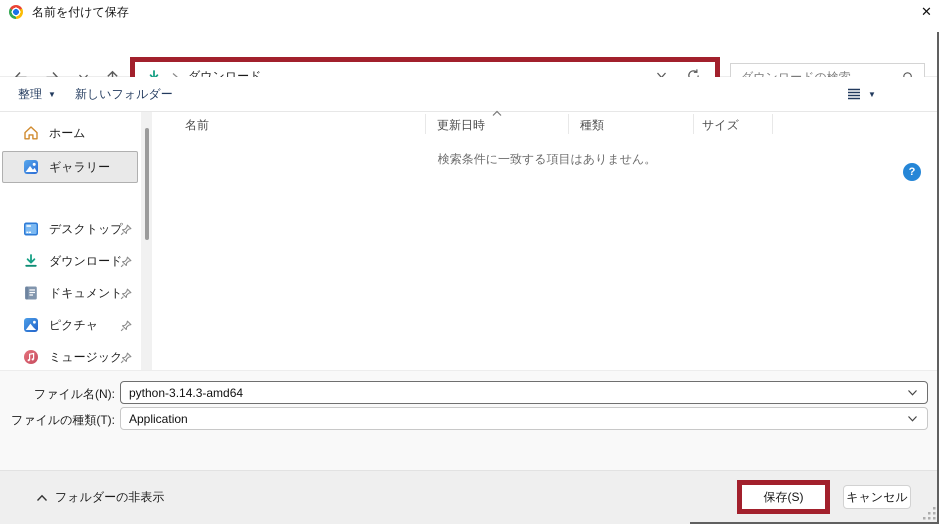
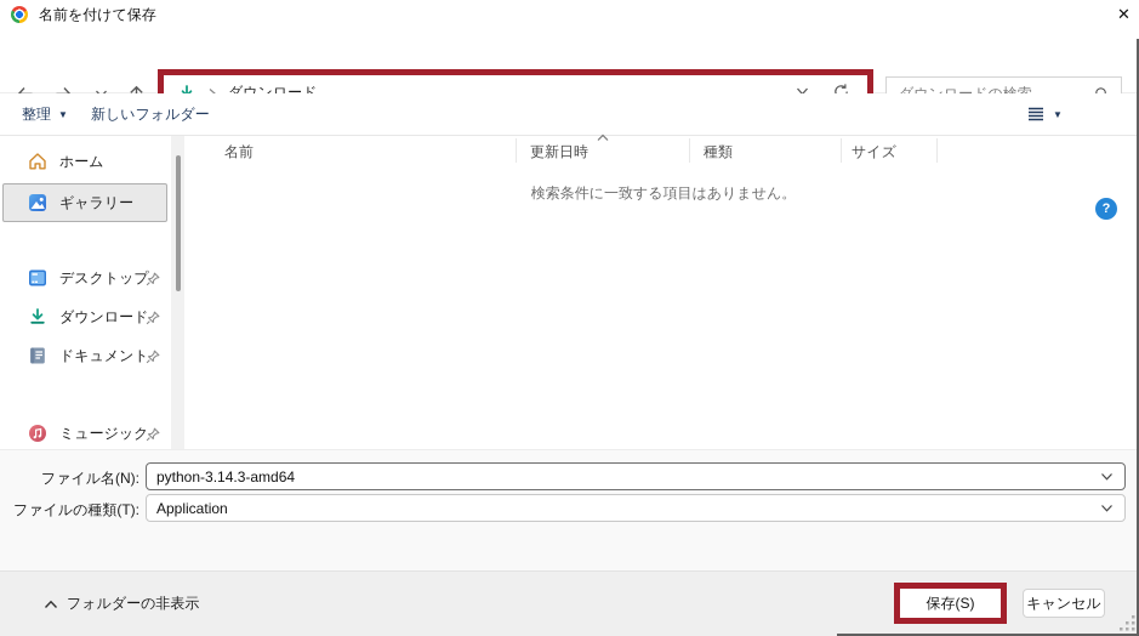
  名前を付けて保存
  ✕
  ダウンロード
  整理
  ▼
  新しいフォルダー
  ▼
  ?
  ホーム
  ギャラリー
  デスクトップ
  ダウンロード
  ドキュメント
- ピクチャ
  ミュージック
  名前
  更新日時
  種類
  サイズ
  検索条件に一致する項目はありません。
  ファイル名(N):
  python-3.14.3-amd64
  ファイルの種類(T):
  Application
  フォルダーの非表示
  保存(S)
  キャンセル
